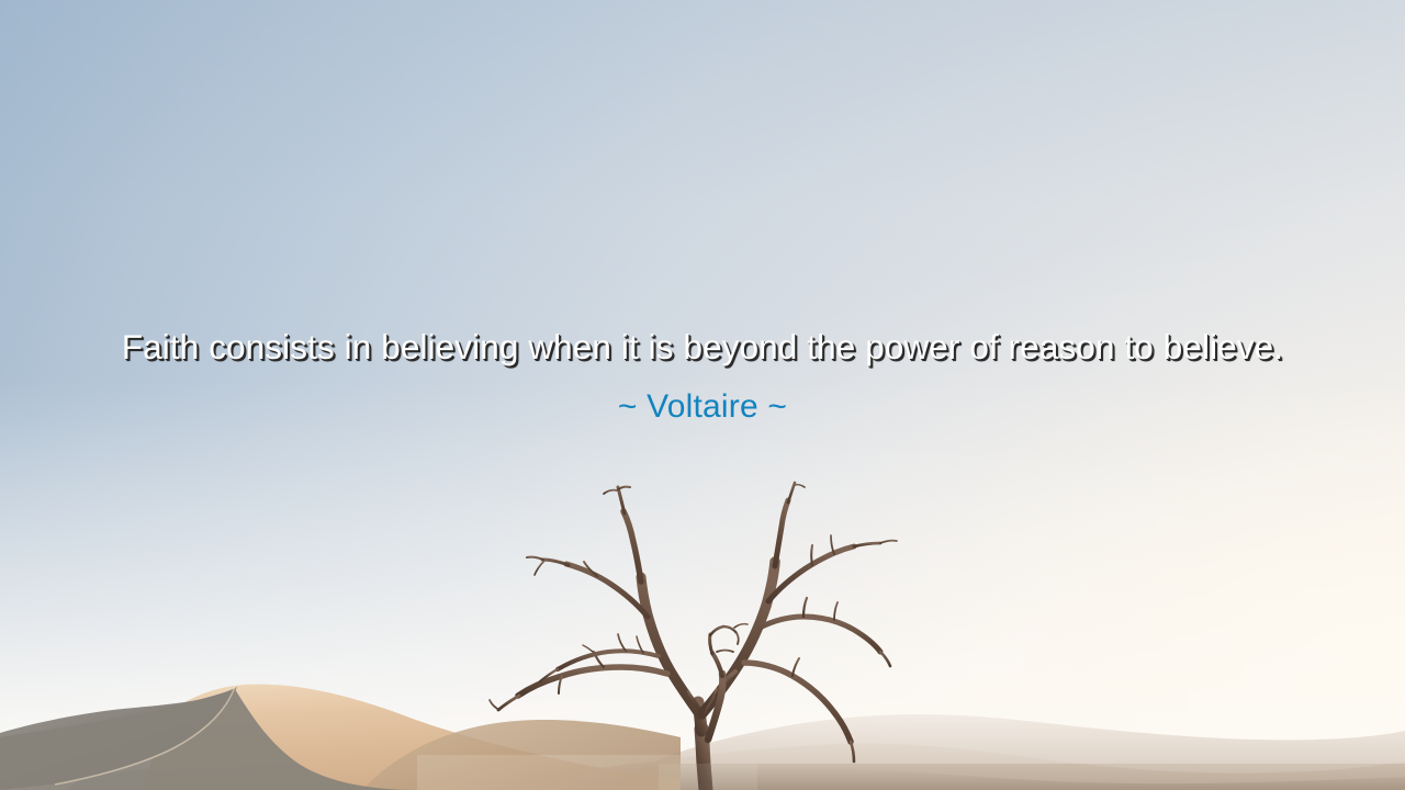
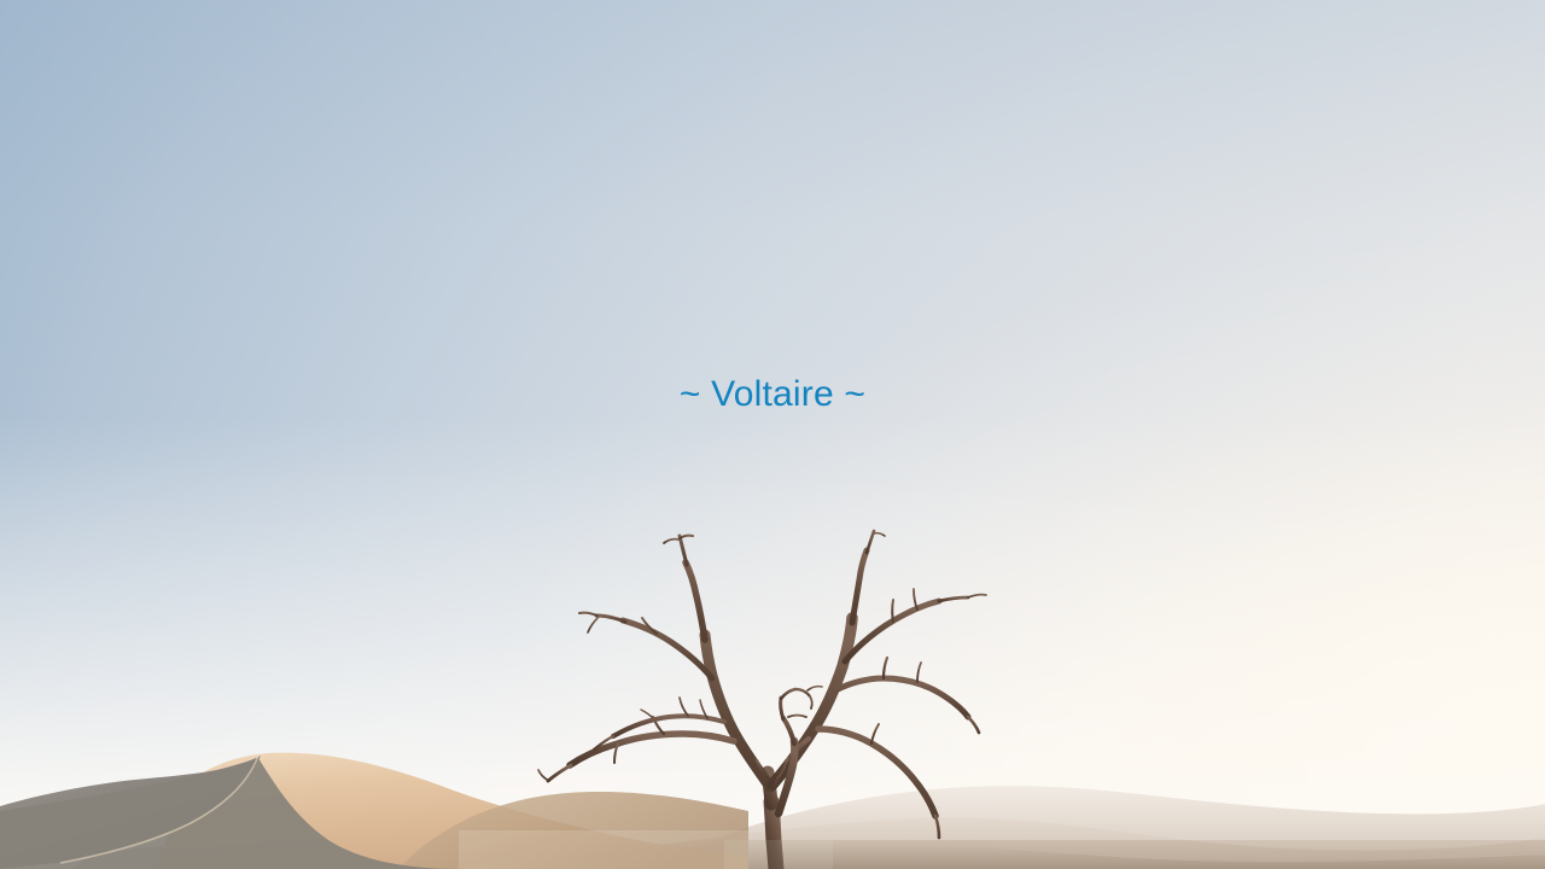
- Faith consists in believing when it is beyond the power of reason to believe.
  ~ Voltaire ~
